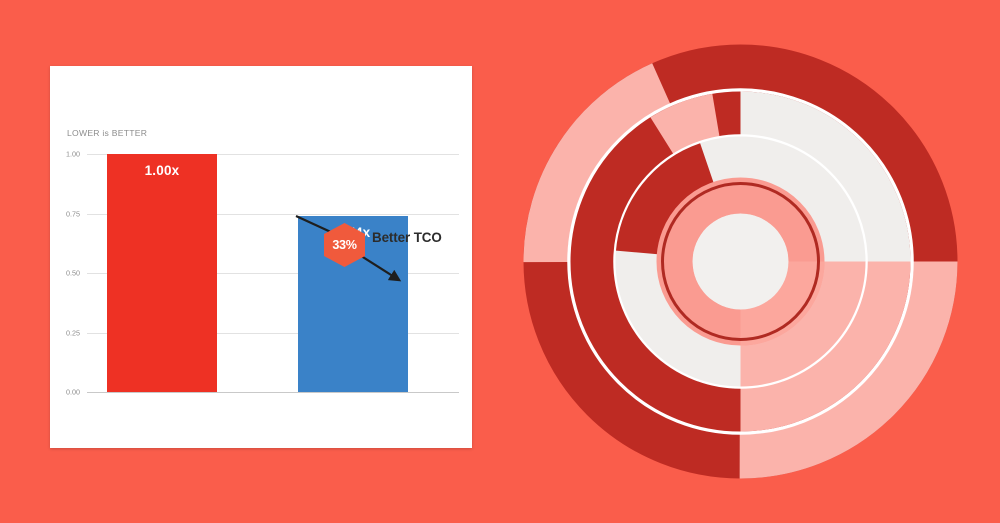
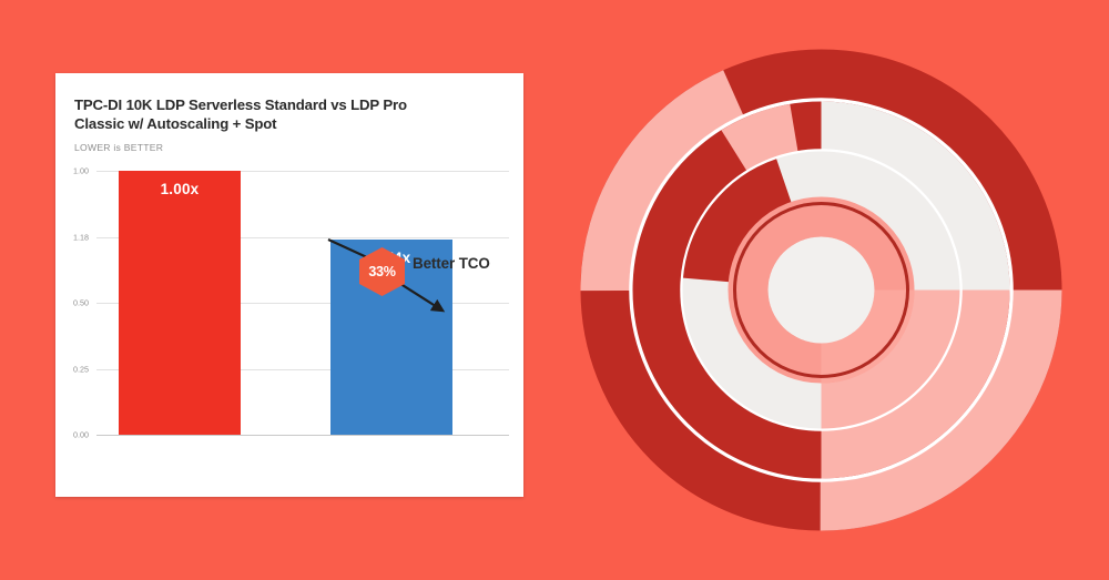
+ TPC-DI 10K LDP Serverless Standard vs LDP Pro Classic w/ Autoscaling + Spot
  LOWER is BETTER
  1.00
- 0.75
+ 1.18
  0.50
  0.25
  0.00
  1.00x
  33%
  Better TCO
